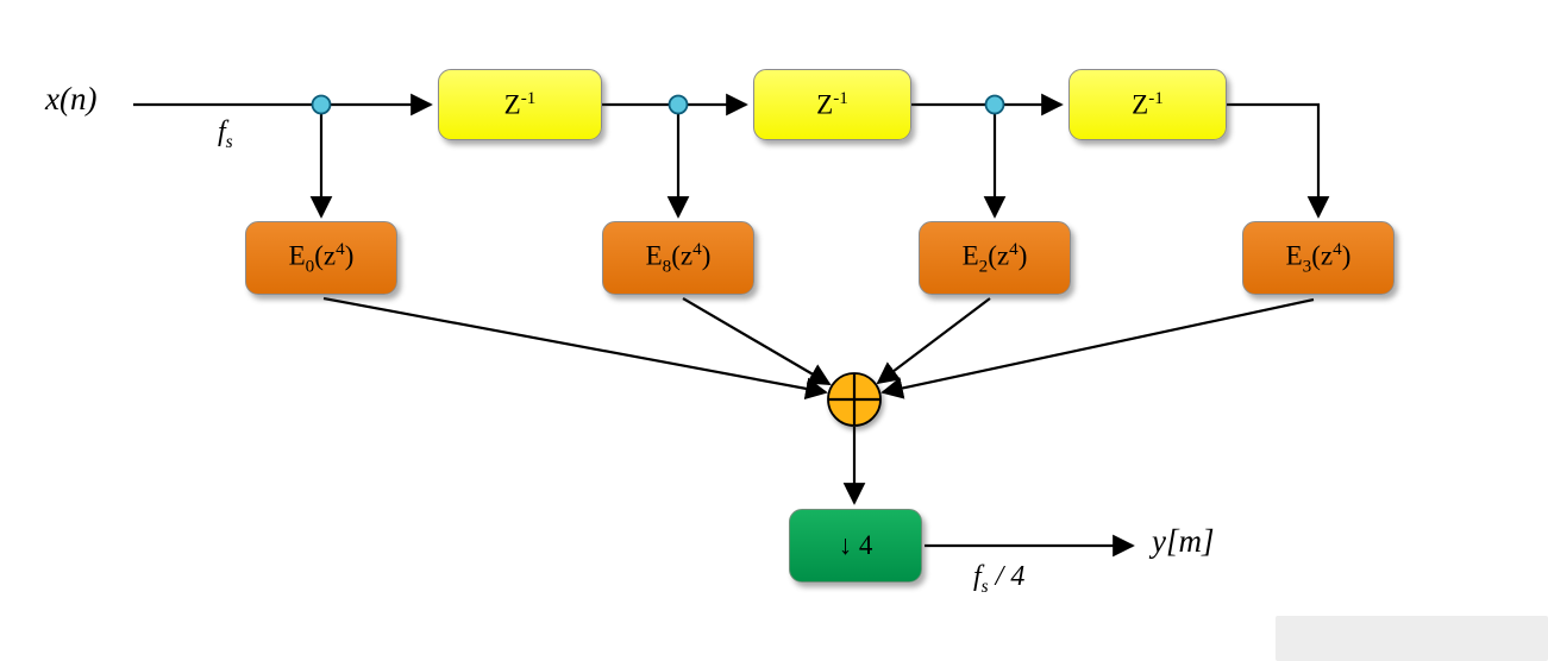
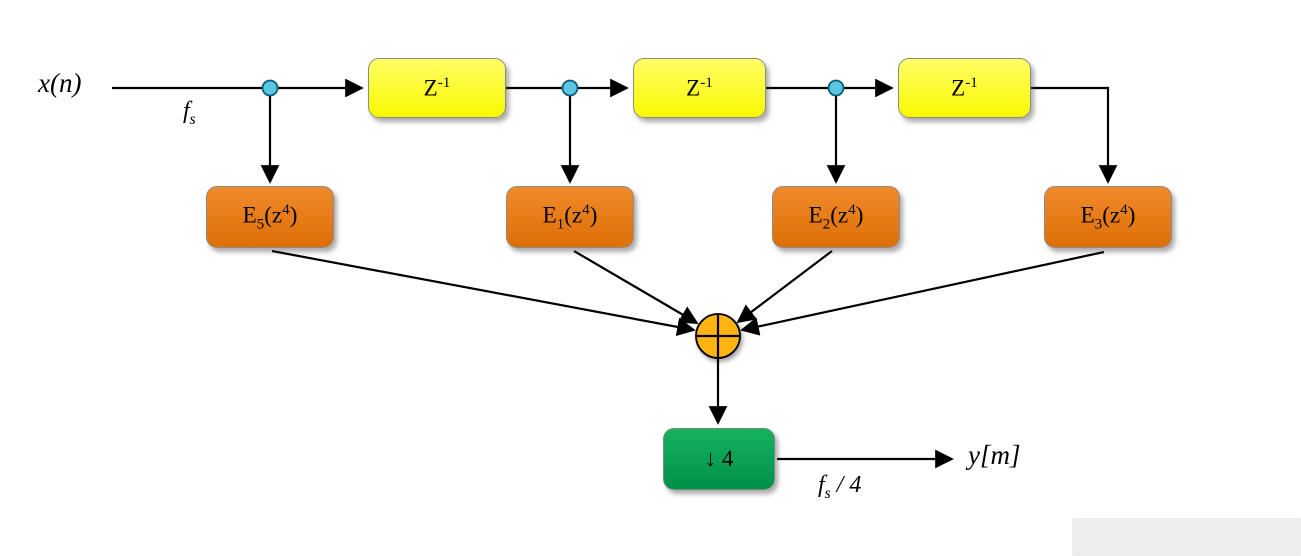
  x(n)
  fs
  Z-1
  Z-1
  Z-1
- E0(z4)
+ E5(z4)
- E8(z4)
+ E1(z4)
  E2(z4)
  E3(z4)
  ↓ 4
  y[m]
  fs / 4
